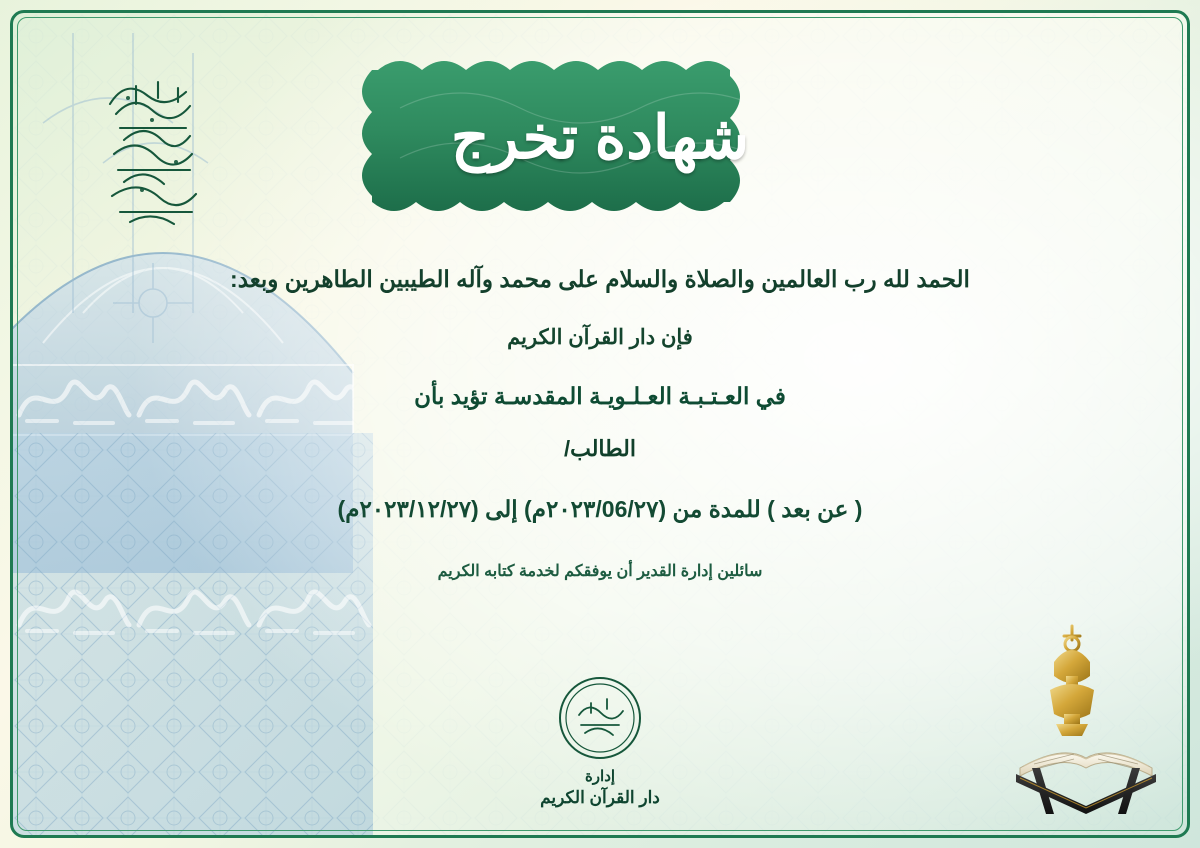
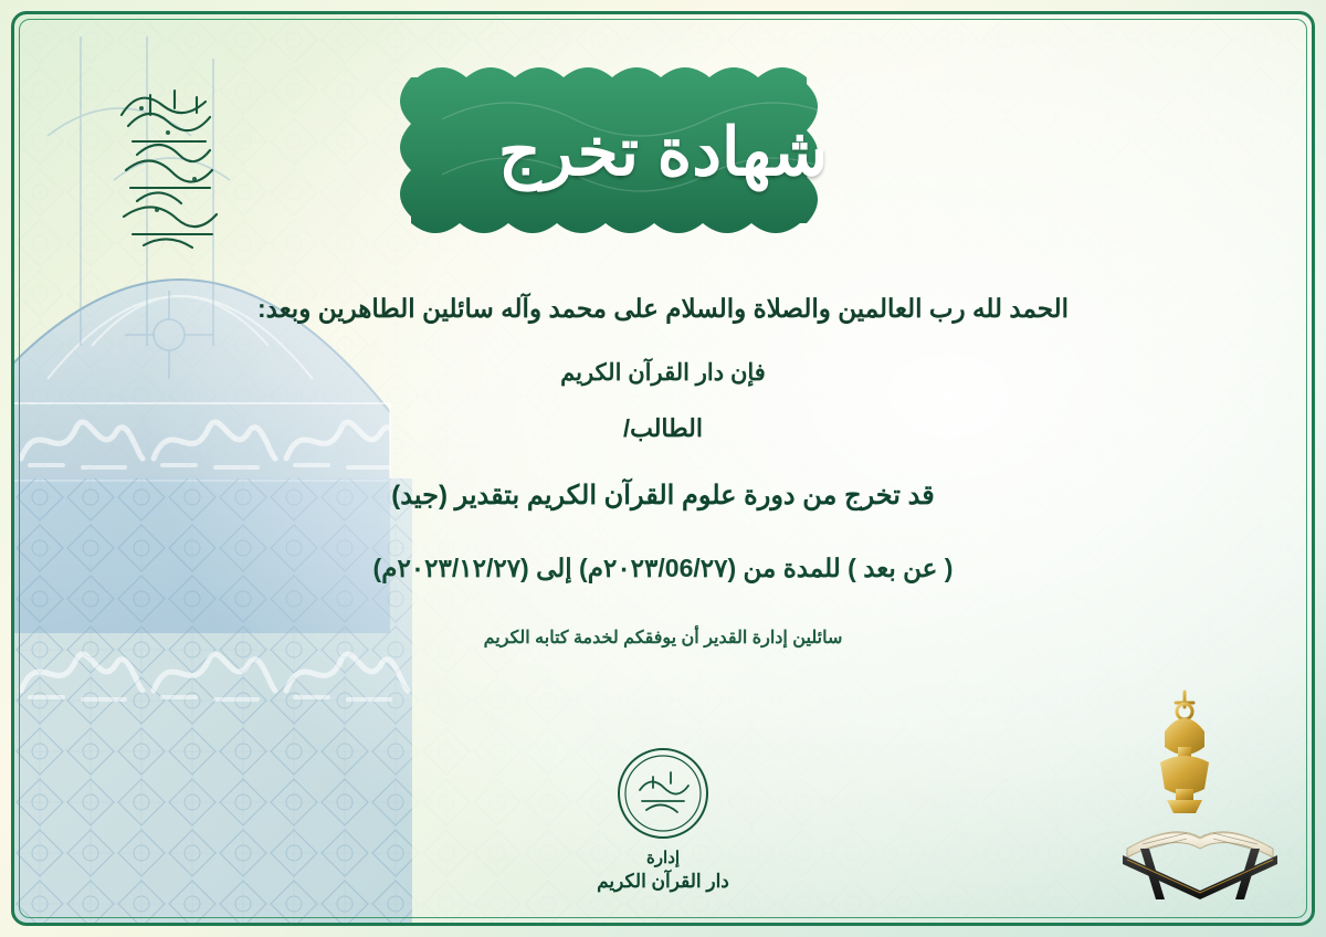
  شهادة تخرج
- الحمد لله رب العالمين والصلاة والسلام على محمد وآله الطيبين الطاهرين وبعد:
+ الحمد لله رب العالمين والصلاة والسلام على محمد وآله سائلين الطاهرين وبعد:
  فإن دار القرآن الكريم
- في العـتـبـة العـلـويـة المقدسـة تؤيد بأن
  الطالب/
+ قد تخرج من دورة علوم القرآن الكريم بتقدير (جيد)
  ( عن بعد ) للمدة من (٢٠٢٣/06/٢٧م) إلى (٢٠٢٣/١٢/٢٧م)
  سائلين إدارة القدير أن يوفقكم لخدمة كتابه الكريم
  إدارة
  دار القرآن الكريم
